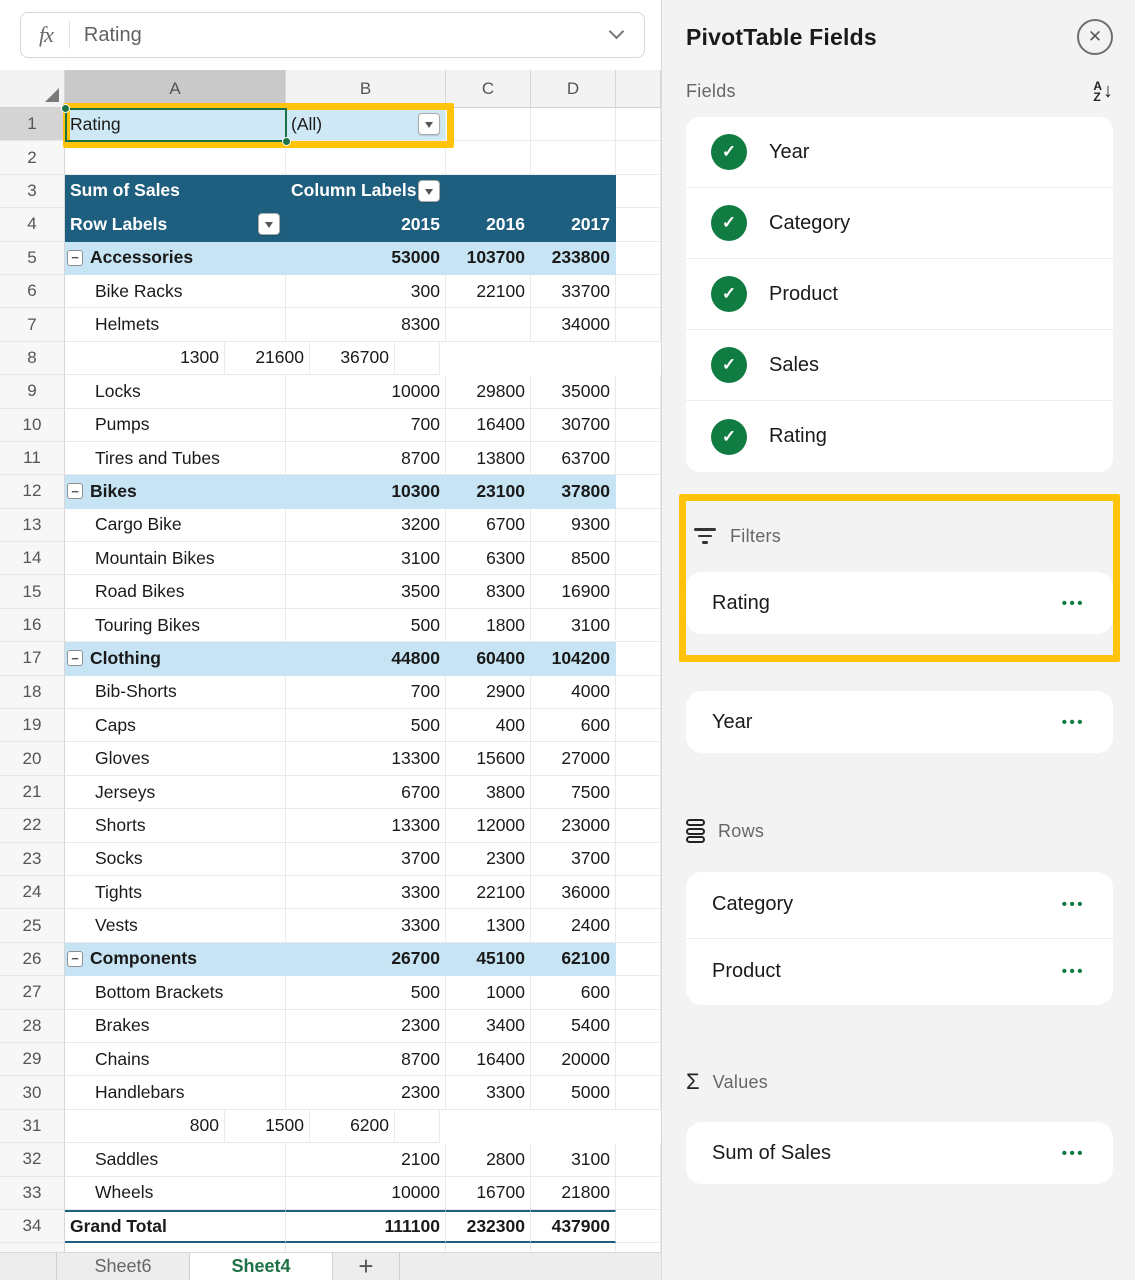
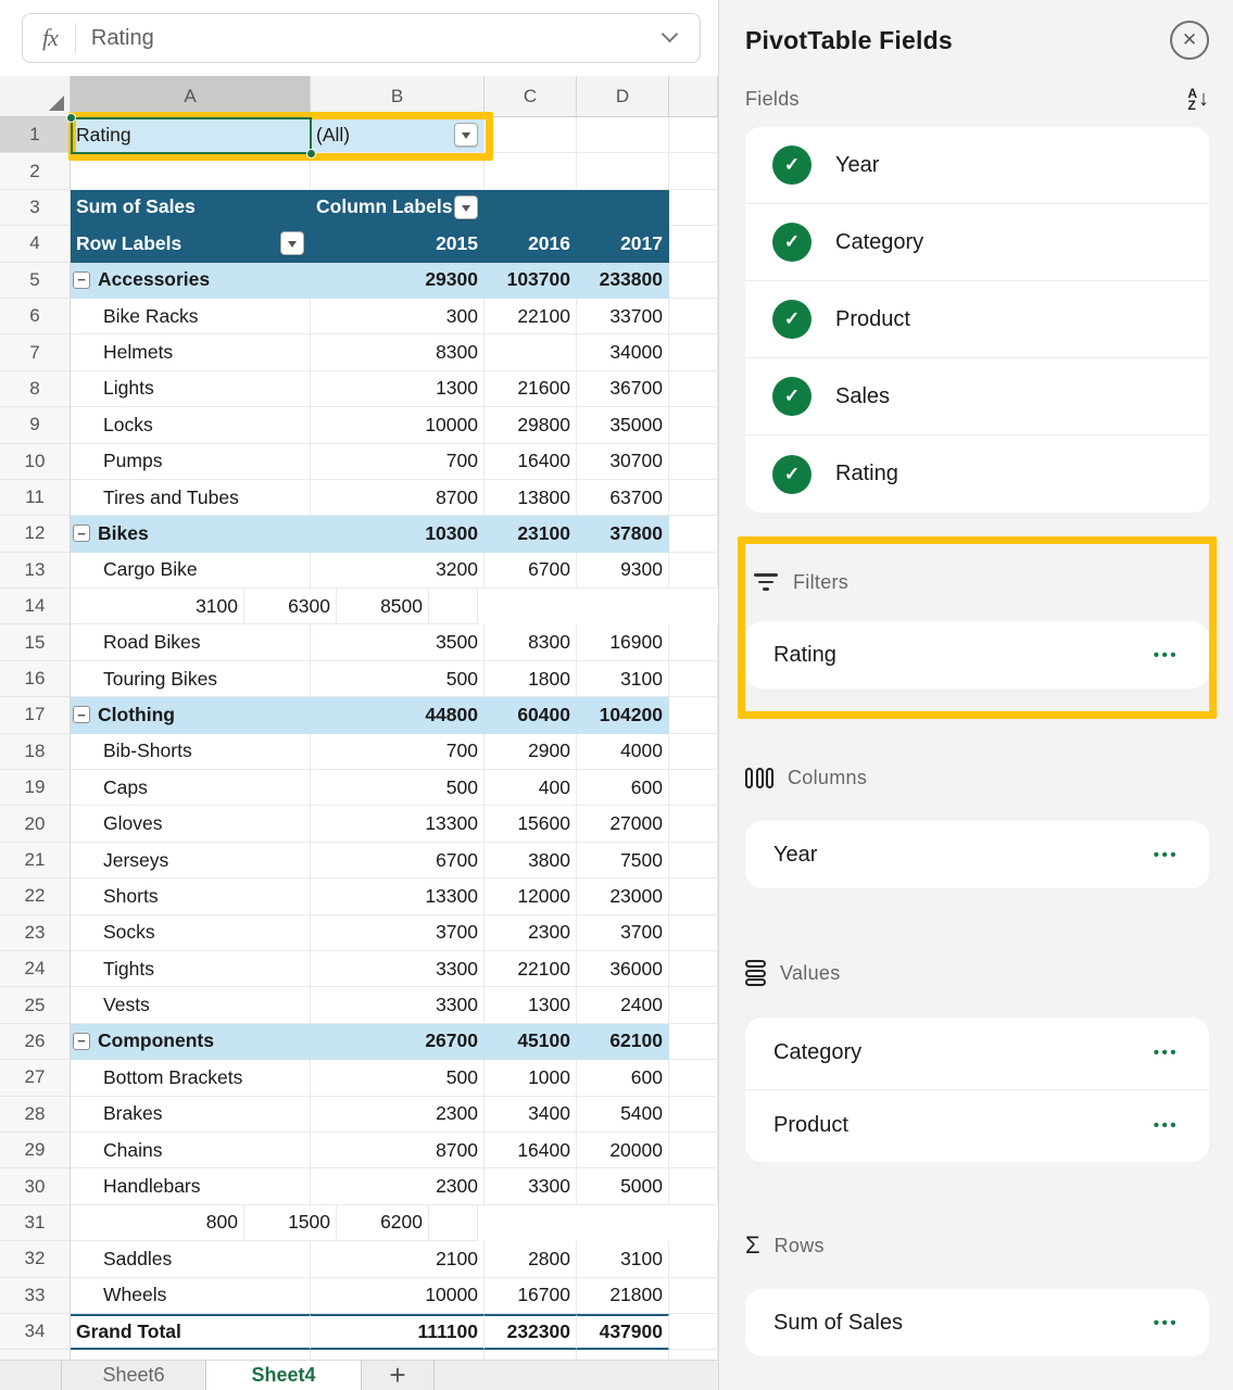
  fx
  Rating
  A
  B
  C
  D
  1
  Rating
  (All)
  2
  3
  Sum of Sales
  Column Labels
  4
  Row Labels
  2015
  2016
  2017
  5
  −
  Accessories
- 53000
+ 29300
  103700
  233800
  6
  Bike Racks
  300
  22100
  33700
  7
  Helmets
  8300
  34000
  8
+ Lights
  1300
  21600
  36700
  9
  Locks
  10000
  29800
  35000
  10
  Pumps
  700
  16400
  30700
  11
  Tires and Tubes
  8700
  13800
  63700
  12
  −
  Bikes
  10300
  23100
  37800
  13
  Cargo Bike
  3200
  6700
  9300
  14
- Mountain Bikes
  3100
  6300
  8500
  15
  Road Bikes
  3500
  8300
  16900
  16
  Touring Bikes
  500
  1800
  3100
  17
  −
  Clothing
  44800
  60400
  104200
  18
  Bib-Shorts
  700
  2900
  4000
  19
  Caps
  500
  400
  600
  20
  Gloves
  13300
  15600
  27000
  21
  Jerseys
  6700
  3800
  7500
  22
  Shorts
  13300
  12000
  23000
  23
  Socks
  3700
  2300
  3700
  24
  Tights
  3300
  22100
  36000
  25
  Vests
  3300
  1300
  2400
  26
  −
  Components
  26700
  45100
  62100
  27
  Bottom Brackets
  500
  1000
  600
  28
  Brakes
  2300
  3400
  5400
  29
  Chains
  8700
  16400
  20000
  30
  Handlebars
  2300
  3300
  5000
  31
  800
  1500
  6200
  32
  Saddles
  2100
  2800
  3100
  33
  Wheels
  10000
  16700
  21800
  34
  Grand Total
  111100
  232300
  437900
  Sheet6
  Sheet4
  +
  PivotTable Fields
  ✕
  Fields
  A
  Z
  ↓
  ✓
  Year
  ✓
  Category
  ✓
  Product
  ✓
  Sales
  ✓
  Rating
  Filters
  Rating
  •••
+ Columns
  Year
  •••
- Rows
+ Values
  Category
  •••
  Product
  •••
  Σ
- Values
+ Rows
  Sum of Sales
  •••
